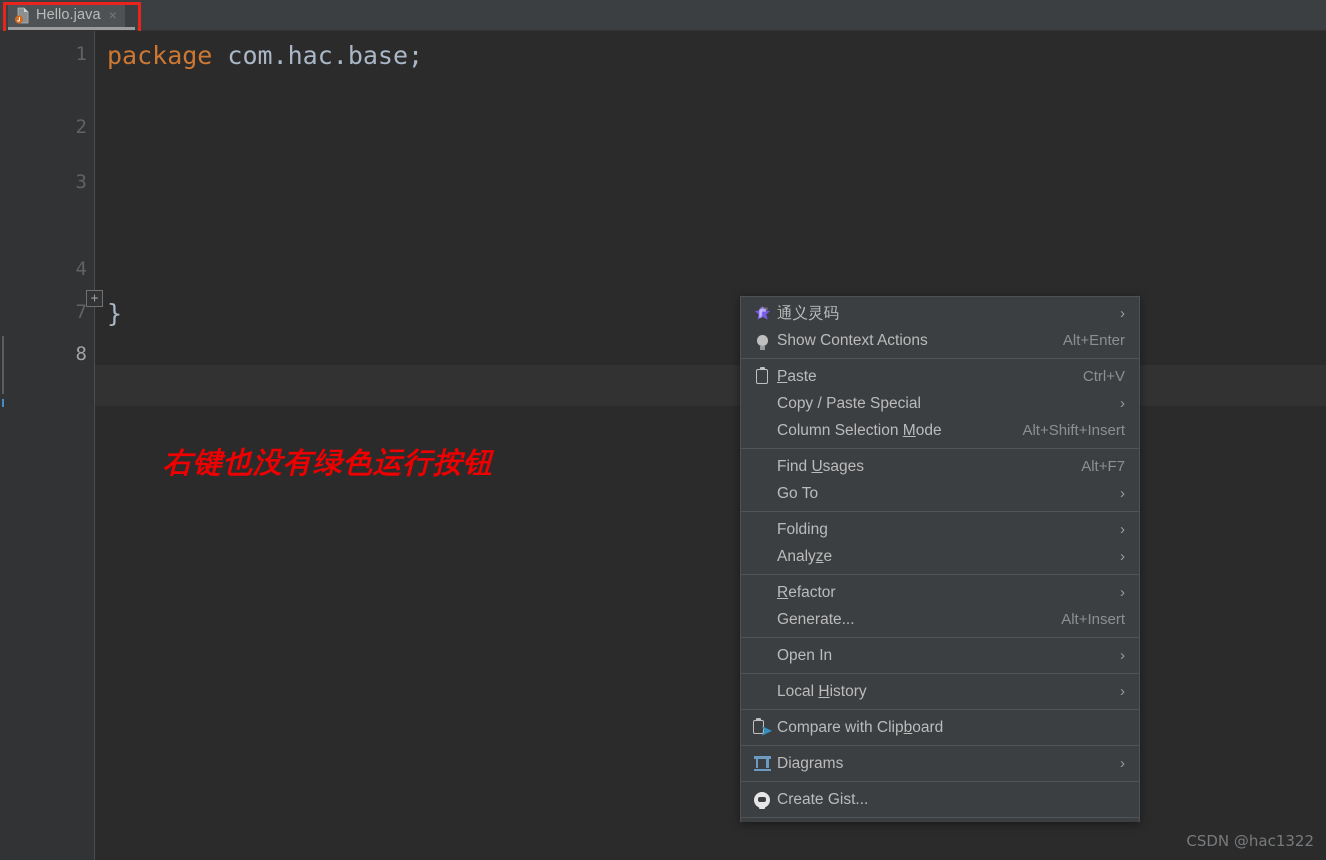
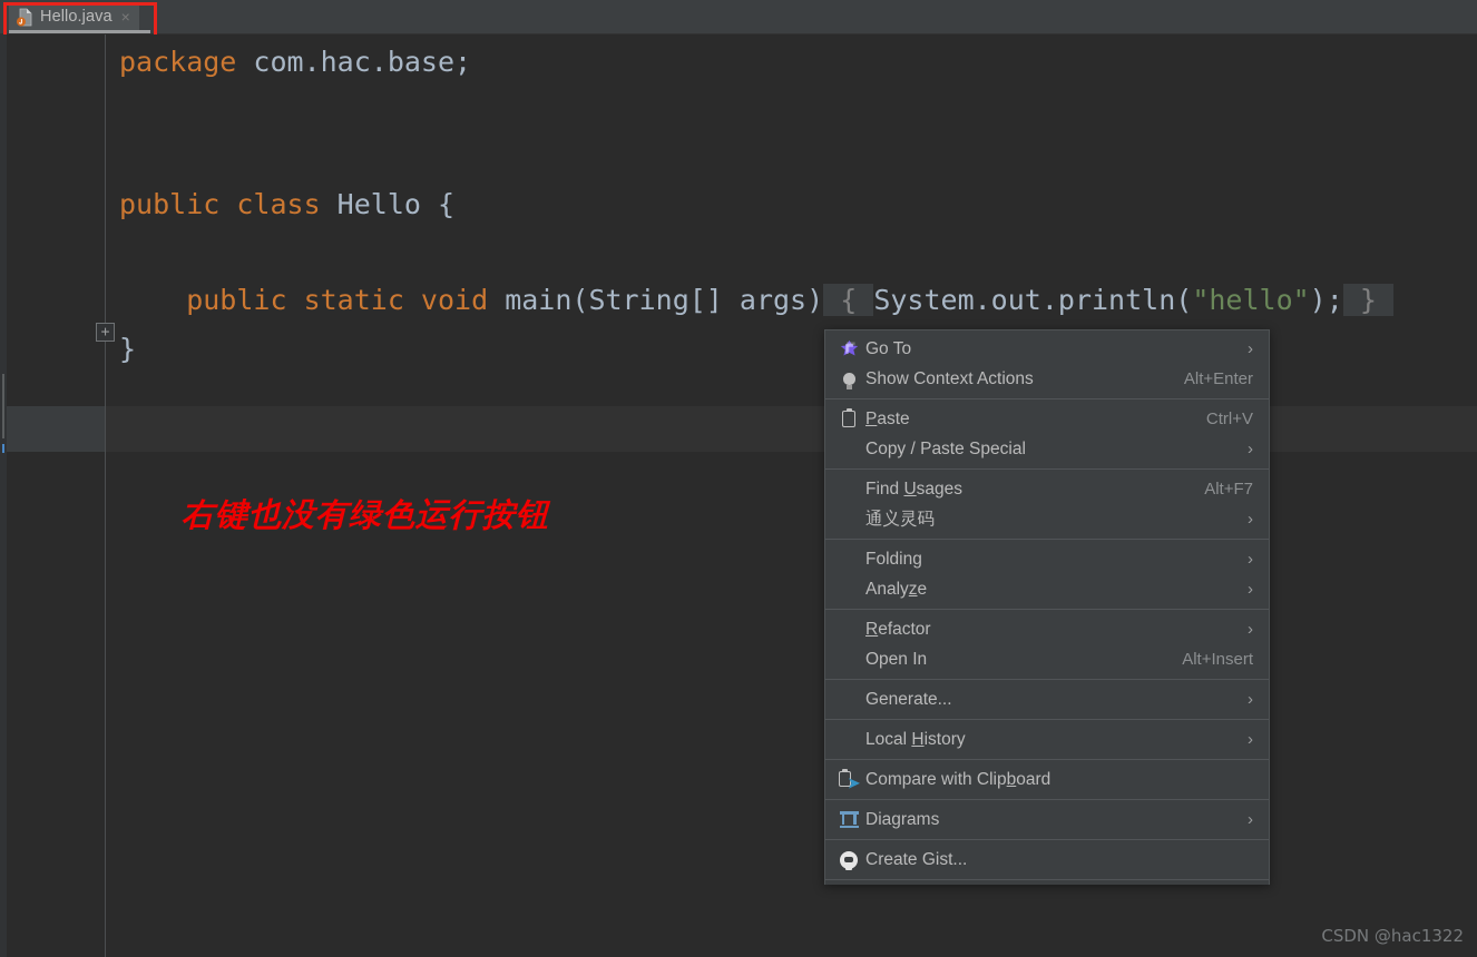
  Hello.java
  ×
- 1
- 2
- 3
- 4
- 7
- 8
  +
  package com.hac.base;
+ public class Hello {
+ public static void main(String[] args) { System.out.println("hello"); }
  }
  右键也没有绿色运行按钮
  CSDN @hac1322
- 通义灵码
+ Go To
  ›
  Show Context Actions
  Alt+Enter
  Paste
  Ctrl+V
  Copy / Paste Special
  ›
- Column Selection Mode
- Alt+Shift+Insert
  Find Usages
  Alt+F7
- Go To
+ 通义灵码
  ›
  Folding
  ›
  Analyze
  ›
  Refactor
  ›
- Generate...
+ Open In
  Alt+Insert
- Open In
+ Generate...
  ›
  Local History
  ›
  ➤
  Compare with Clipboard
  Diagrams
  ›
  Create Gist...
